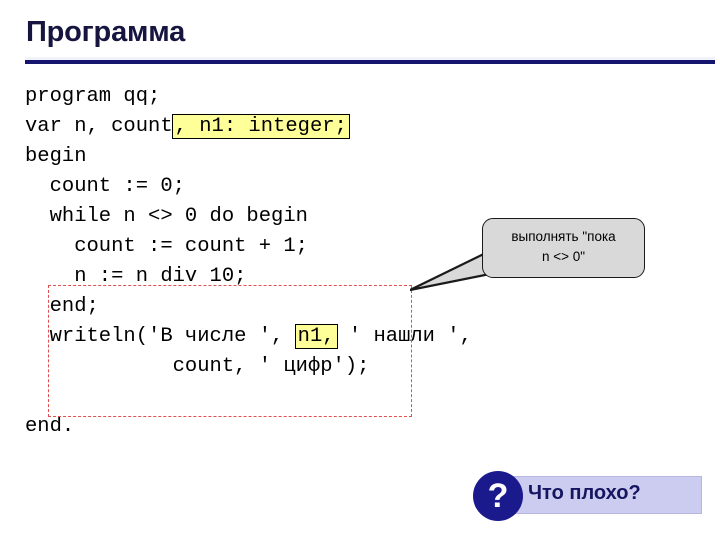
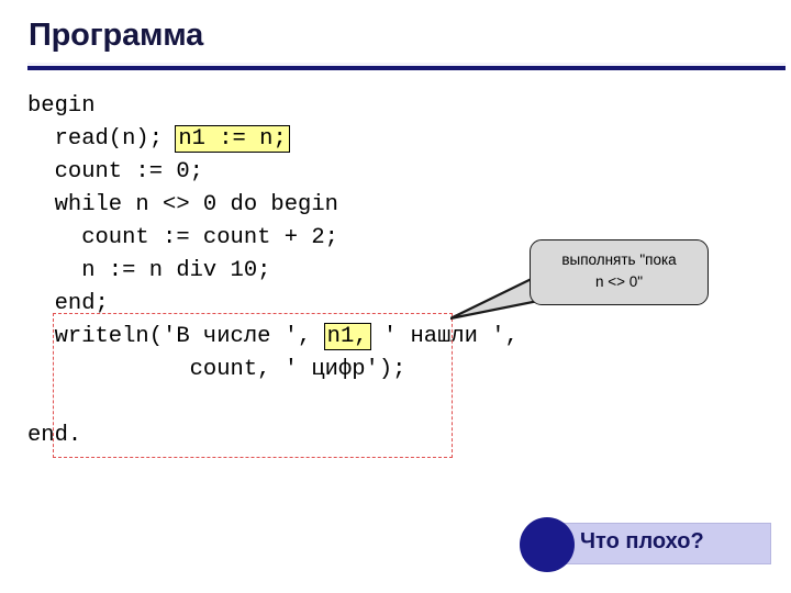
  Программа
- program qq;
- var n, count, n1: integer;
  begin
+ read(n); n1 := n;
  count := 0;
  while n <> 0 do begin
- count := count + 1;
+ count := count + 2;
  n := n div 10;
  end;
  writeln('В числе ', n1, ' нашли ',
  count, ' цифр');
  end.
  выполнять "пока
  n <> 0"
- ?
  Что плохо?
